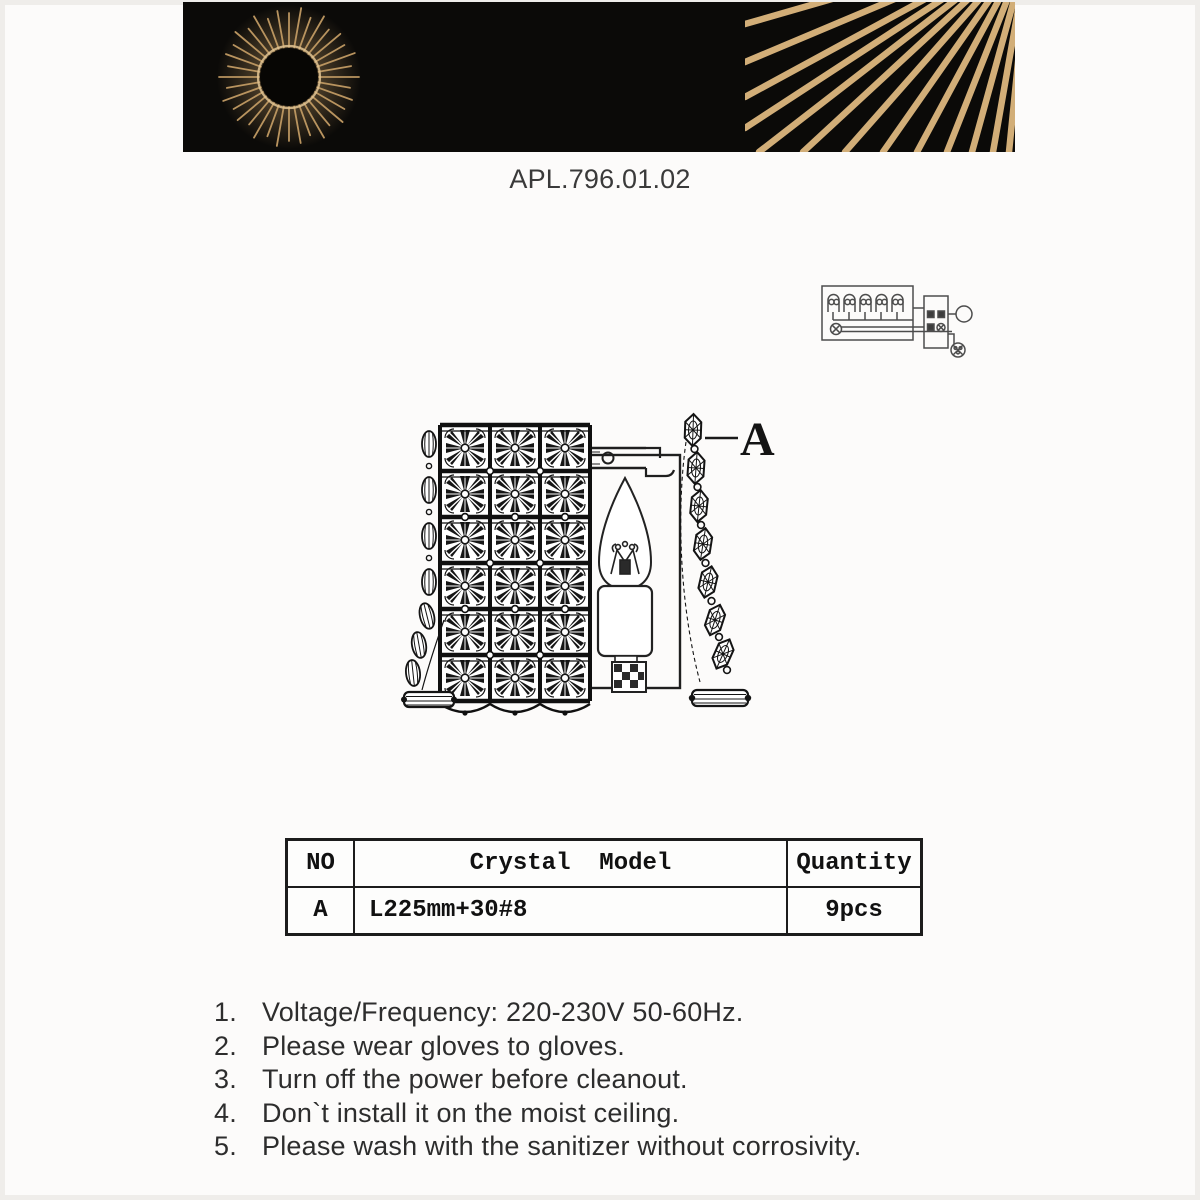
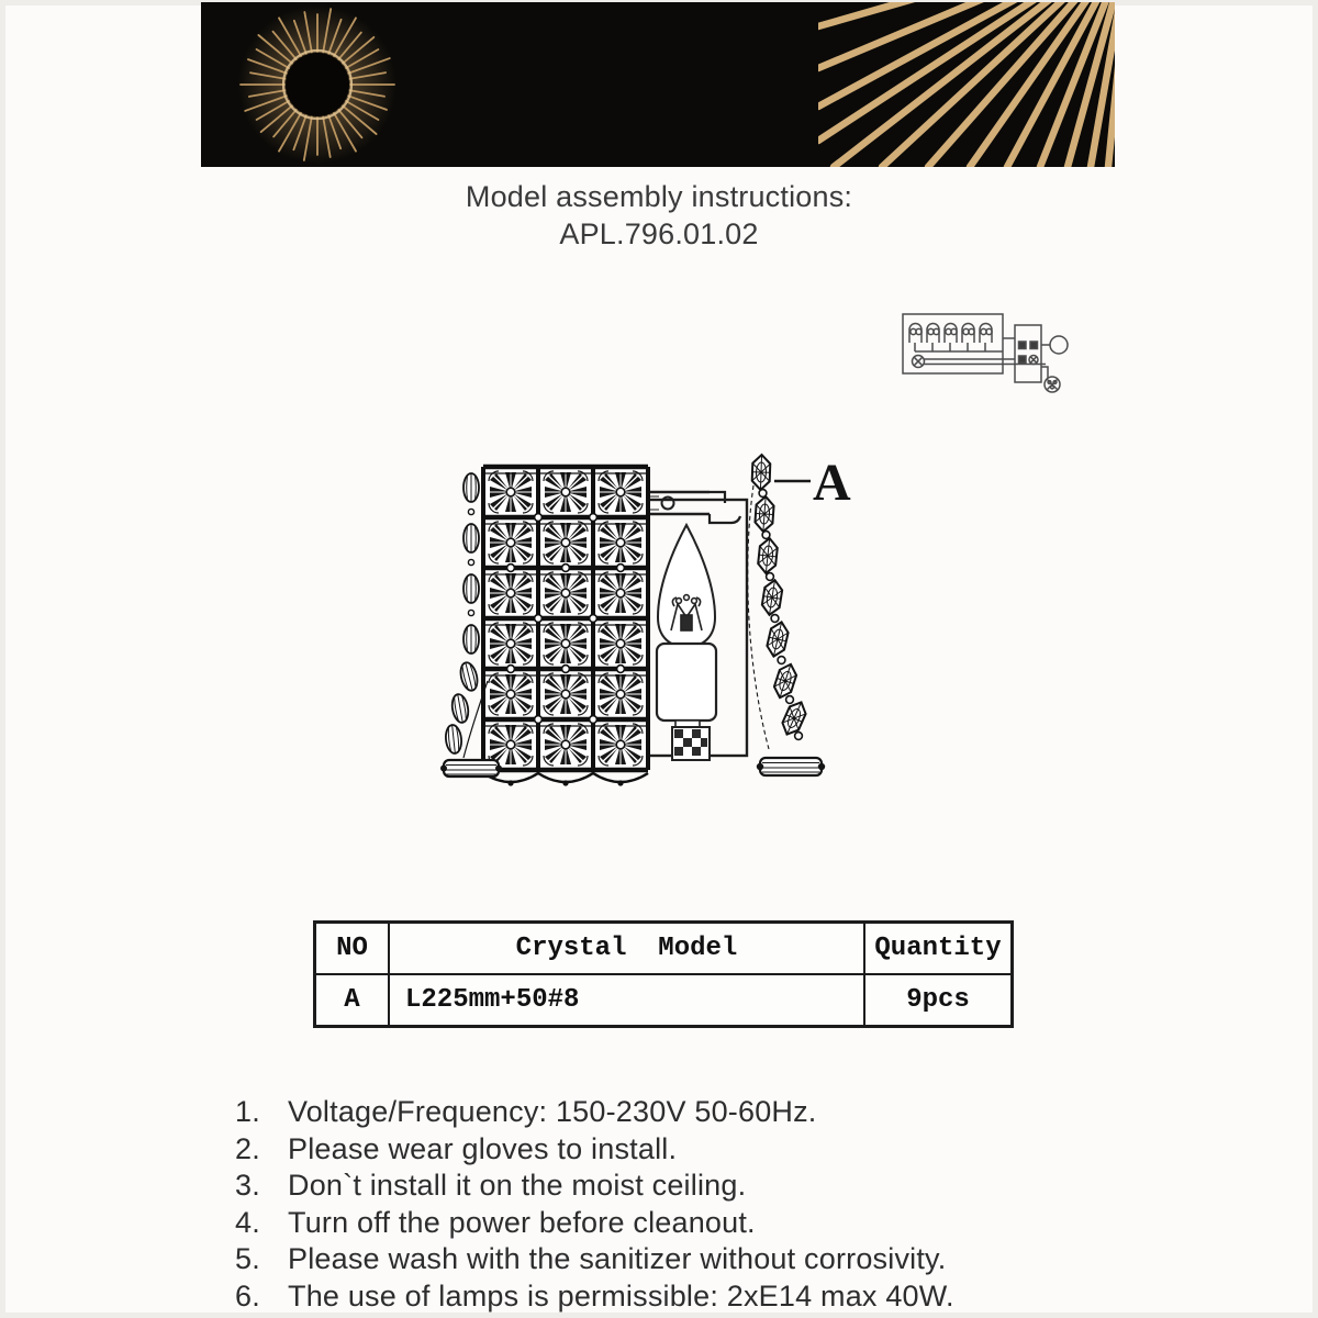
+ Model assembly instructions:
  APL.796.01.02
  A
  NO
  Crystal Model
  Quantity
  A
- L225mm+30#8
+ L225mm+50#8
  9pcs
  1.
- Voltage/Frequency: 220-230V 50-60Hz.
+ Voltage/Frequency: 150-230V 50-60Hz.
  2.
- Please wear gloves to gloves.
+ Please wear gloves to install.
  3.
- Turn off the power before cleanout.
+ Don`t install it on the moist ceiling.
  4.
- Don`t install it on the moist ceiling.
+ Turn off the power before cleanout.
  5.
  Please wash with the sanitizer without corrosivity.
+ 6.
+ The use of lamps is permissible: 2xE14 max 40W.
